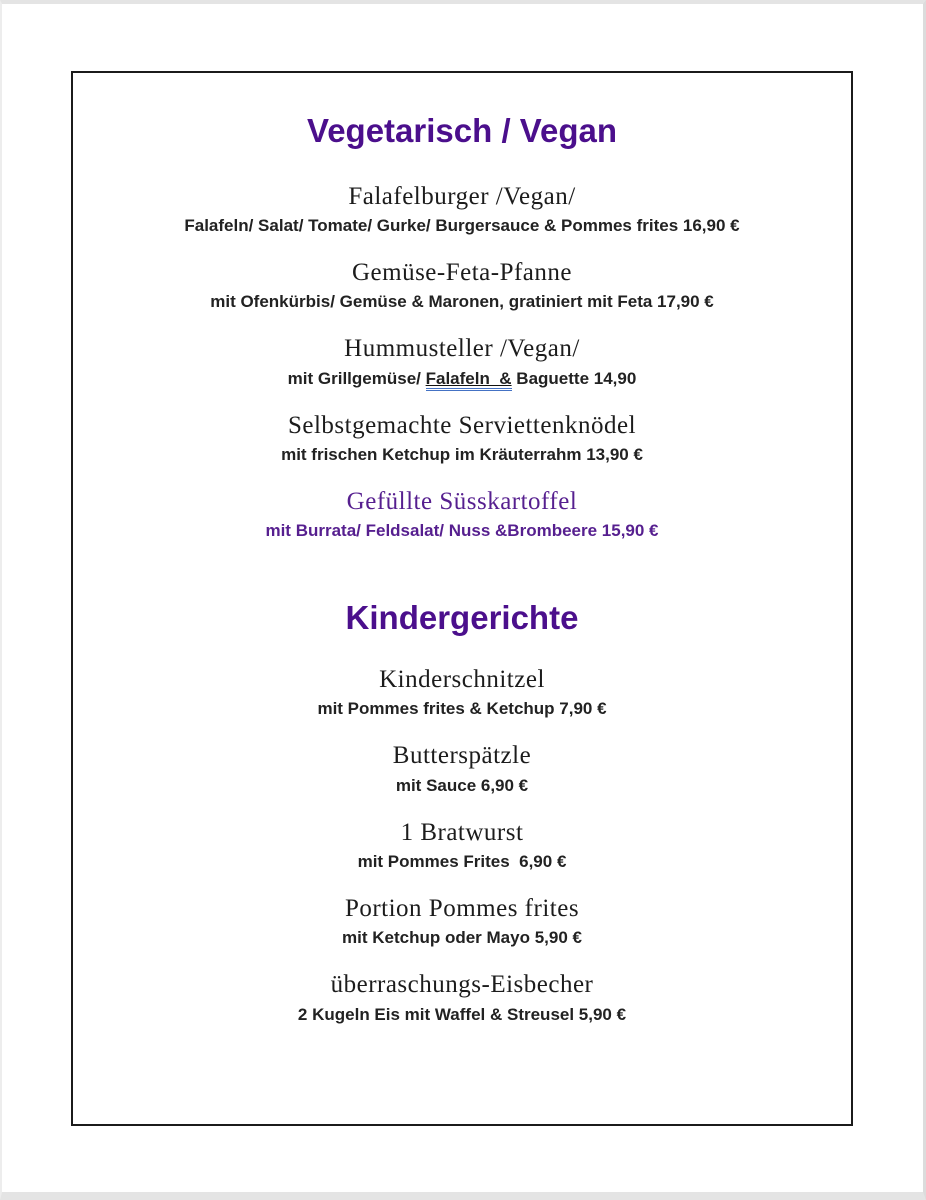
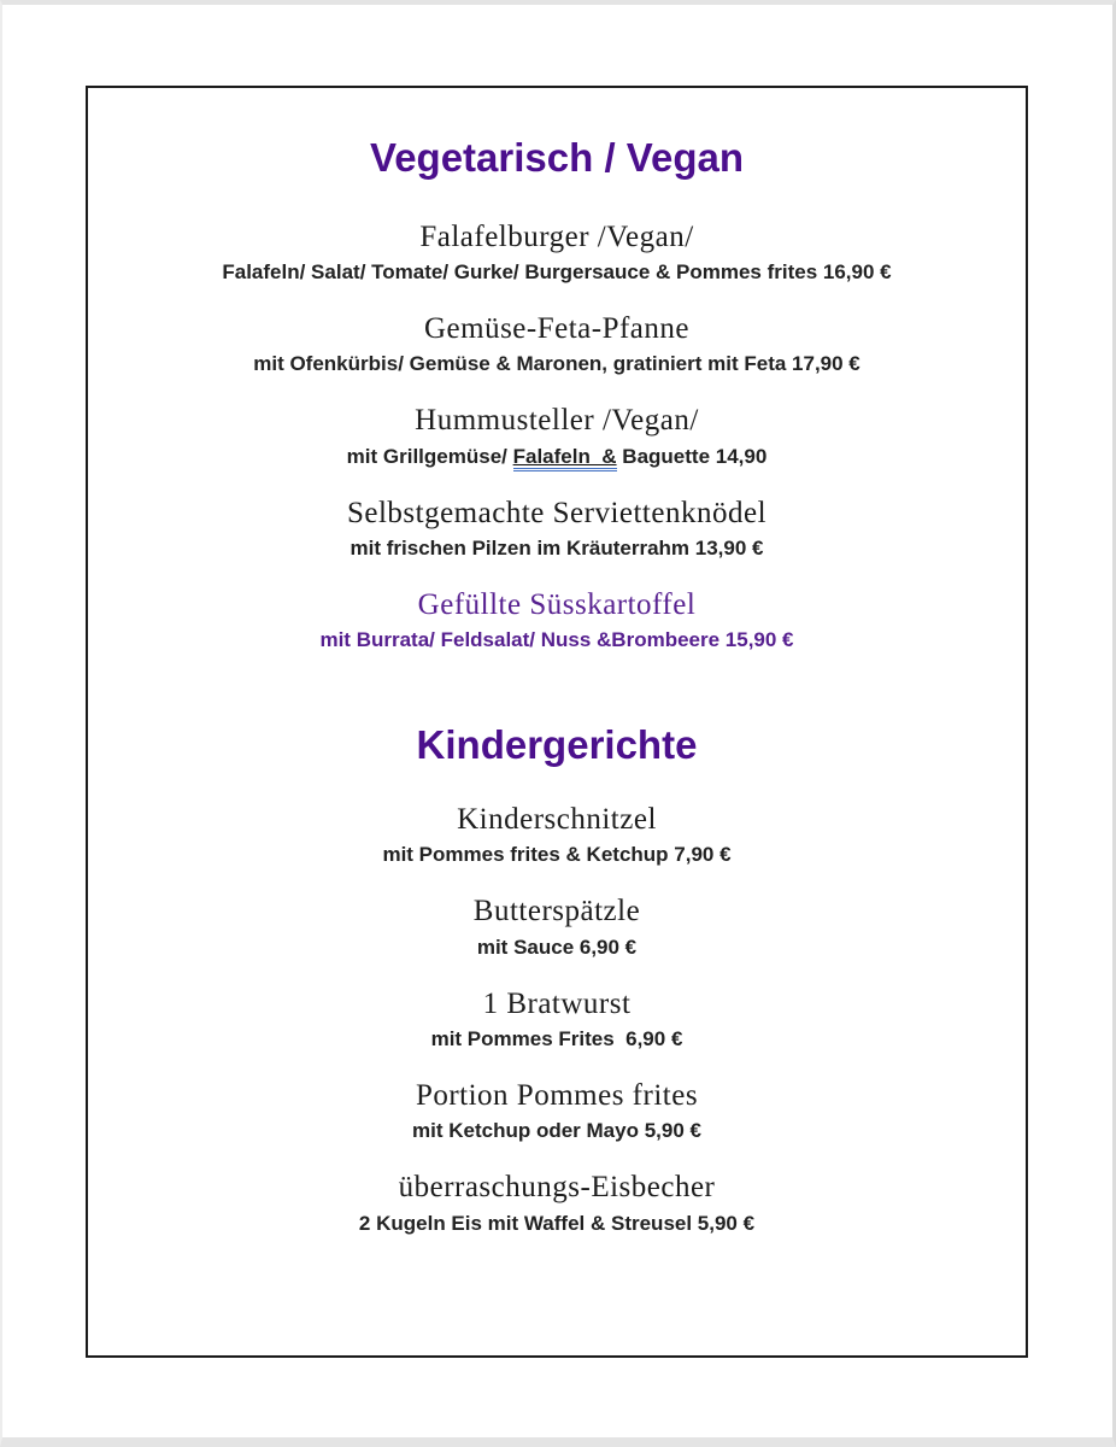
  Vegetarisch / Vegan
  Falafelburger /Vegan/
  Falafeln/ Salat/ Tomate/ Gurke/ Burgersauce & Pommes frites 16,90 €
  Gemüse-Feta-Pfanne
  mit Ofenkürbis/ Gemüse & Maronen, gratiniert mit Feta 17,90 €
  Hummusteller /Vegan/
  mit Grillgemüse/ Falafeln & Baguette 14,90
  Selbstgemachte Serviettenknödel
- mit frischen Ketchup im Kräuterrahm 13,90 €
+ mit frischen Pilzen im Kräuterrahm 13,90 €
  Gefüllte Süsskartoffel
  mit Burrata/ Feldsalat/ Nuss &Brombeere 15,90 €
  Kindergerichte
  Kinderschnitzel
  mit Pommes frites & Ketchup 7,90 €
  Butterspätzle
  mit Sauce 6,90 €
  1 Bratwurst
  mit Pommes Frites 6,90 €
  Portion Pommes frites
  mit Ketchup oder Mayo 5,90 €
  überraschungs-Eisbecher
  2 Kugeln Eis mit Waffel & Streusel 5,90 €
